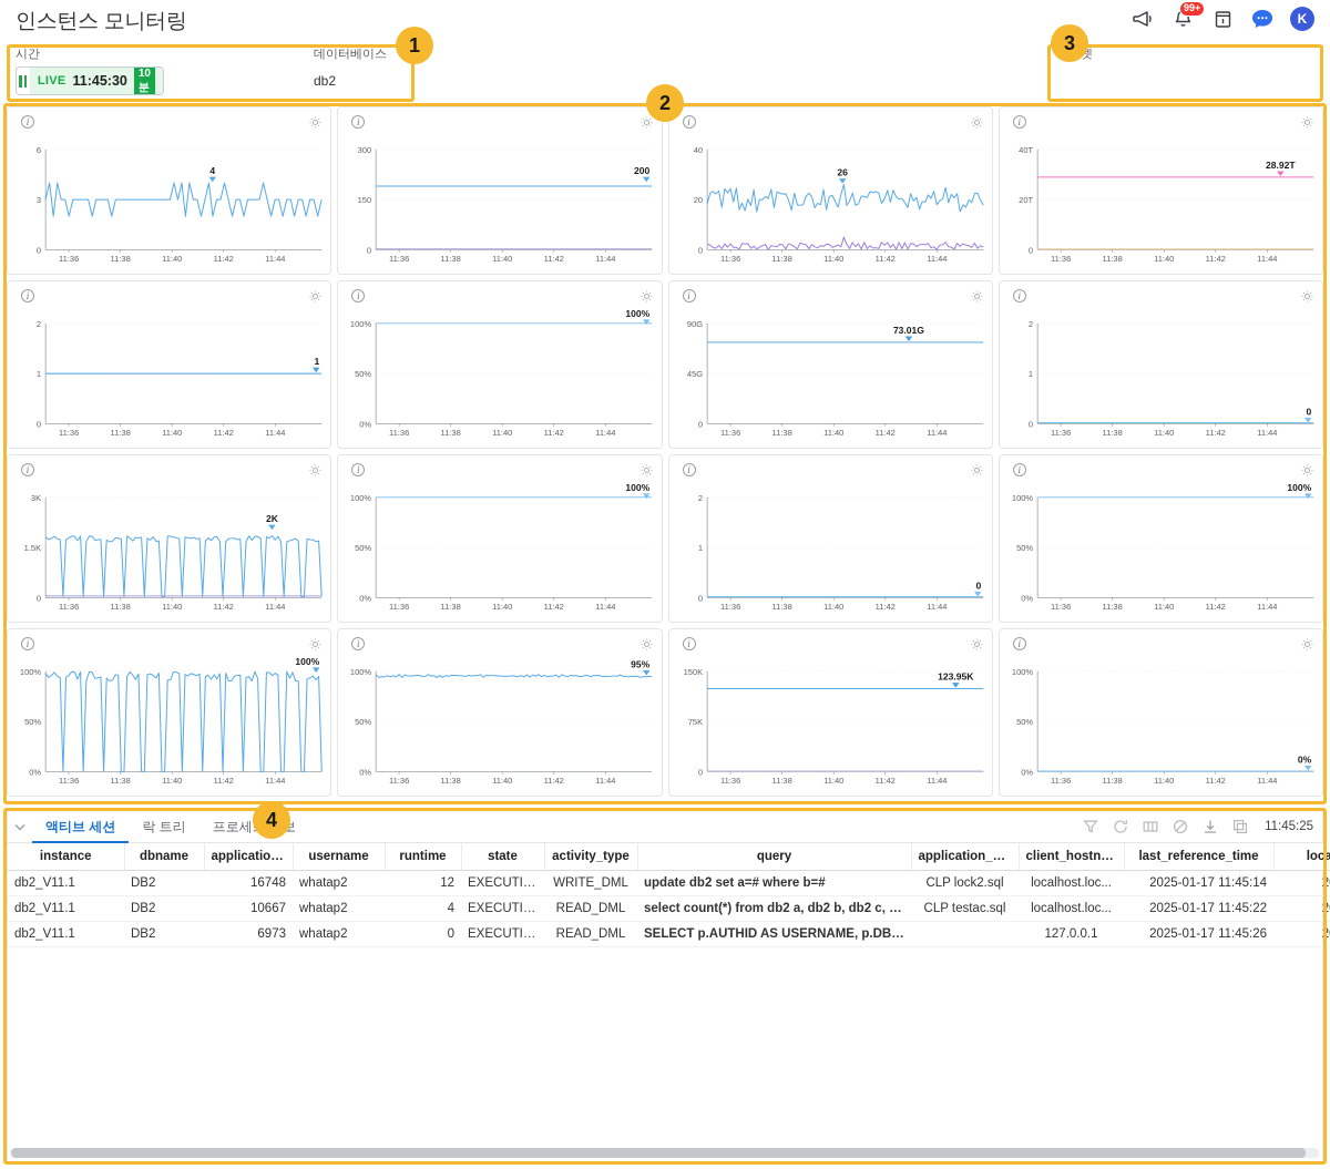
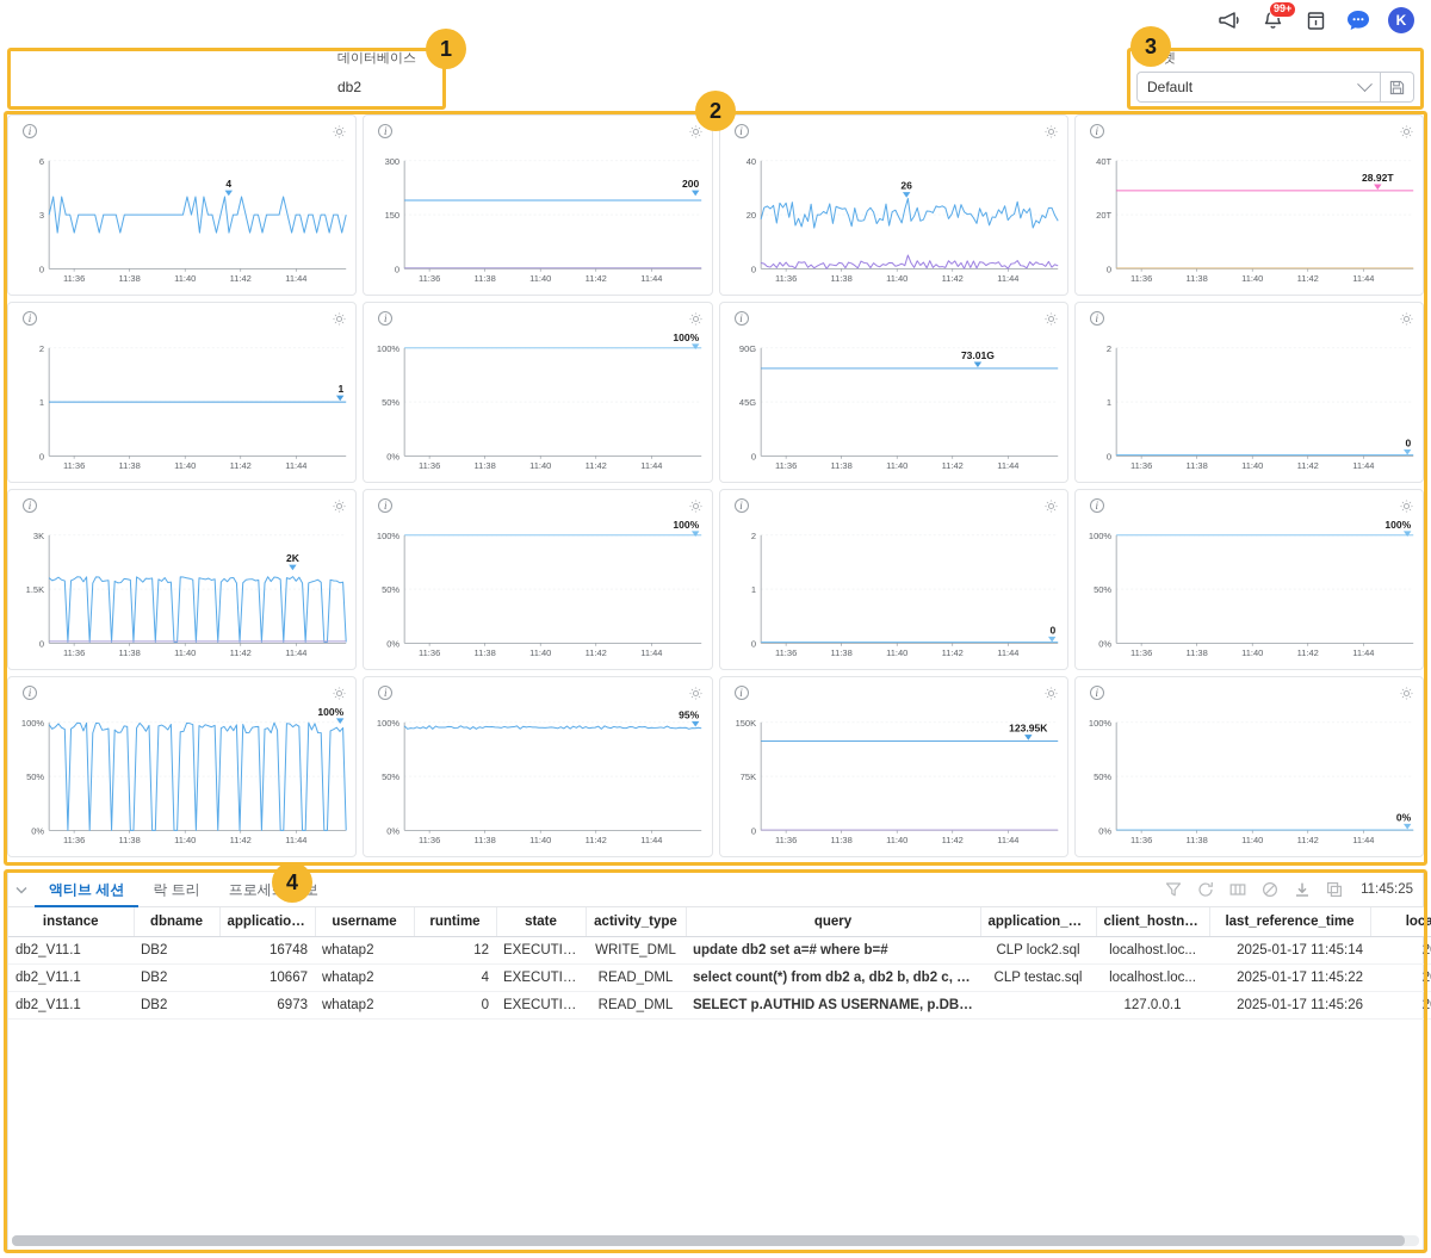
- 인스턴스 모니터링
  99+
  K
- 시간
- LIVE
- 11:45:30
- 10분
  데이터베이스
  db2
+ Default
  1
  2
  3
  4
  i
  0
  3
  6
  11:36
  11:38
  11:40
  11:42
  11:44
  4
  i
  0
  150
  300
  11:36
  11:38
  11:40
  11:42
  11:44
  200
  i
  0
  20
  40
  11:36
  11:38
  11:40
  11:42
  11:44
  26
  i
  0
  20T
  40T
  11:36
  11:38
  11:40
  11:42
  11:44
  28.92T
  i
  0
  1
  2
  11:36
  11:38
  11:40
  11:42
  11:44
  1
  i
  0%
  50%
  100%
  11:36
  11:38
  11:40
  11:42
  11:44
  100%
  i
  0
  45G
  90G
  11:36
  11:38
  11:40
  11:42
  11:44
  73.01G
  i
  0
  1
  2
  11:36
  11:38
  11:40
  11:42
  11:44
  0
  i
  0
  1.5K
  3K
  11:36
  11:38
  11:40
  11:42
  11:44
  2K
  i
  0%
  50%
  100%
  11:36
  11:38
  11:40
  11:42
  11:44
  100%
  i
  0
  1
  2
  11:36
  11:38
  11:40
  11:42
  11:44
  0
  i
  0%
  50%
  100%
  11:36
  11:38
  11:40
  11:42
  11:44
  100%
  i
  0%
  50%
  100%
  11:36
  11:38
  11:40
  11:42
  11:44
  100%
  i
  0%
  50%
  100%
  11:36
  11:38
  11:40
  11:42
  11:44
  95%
  i
  0
  75K
  150K
  11:36
  11:38
  11:40
  11:42
  11:44
  123.95K
  i
  0%
  50%
  100%
  11:36
  11:38
  11:40
  11:42
  11:44
  0%
  액티브 세션
  락 트리
  11:45:25
  instance	dbname	application...	username	runtime	state	activity_type	query	application_nam	client_hostname	last_reference_time	loca
  db2_V11.1	DB2	16748	whatap2	12	EXECUTING	WRITE_DML	update db2 set a=# where b=#	CLP lock2.sql	localhost.loc...	2025-01-17 11:45:14	2
  db2_V11.1	DB2	10667	whatap2	4	EXECUTING	READ_DML	select count(*) from db2 a, db2 b, db2 c, db2	CLP testac.sql	localhost.loc...	2025-01-17 11:45:22	2
  db2_V11.1	DB2	6973	whatap2	0	EXECUTING	READ_DML	SELECT p.AUTHID AS USERNAME, p.DB_N		127.0.0.1	2025-01-17 11:45:26	2
